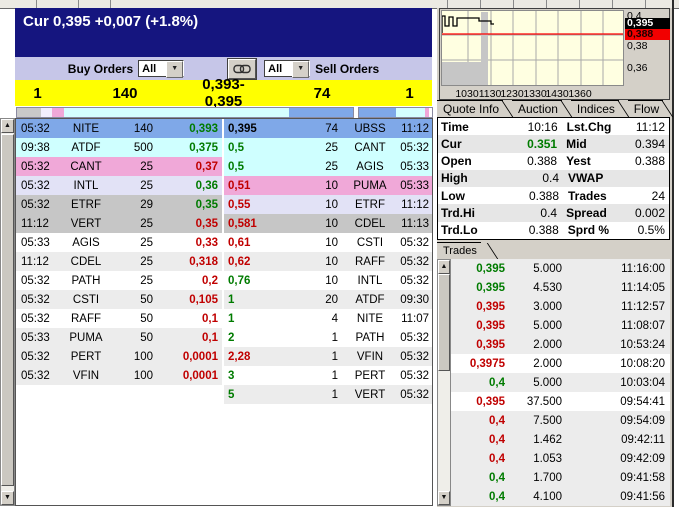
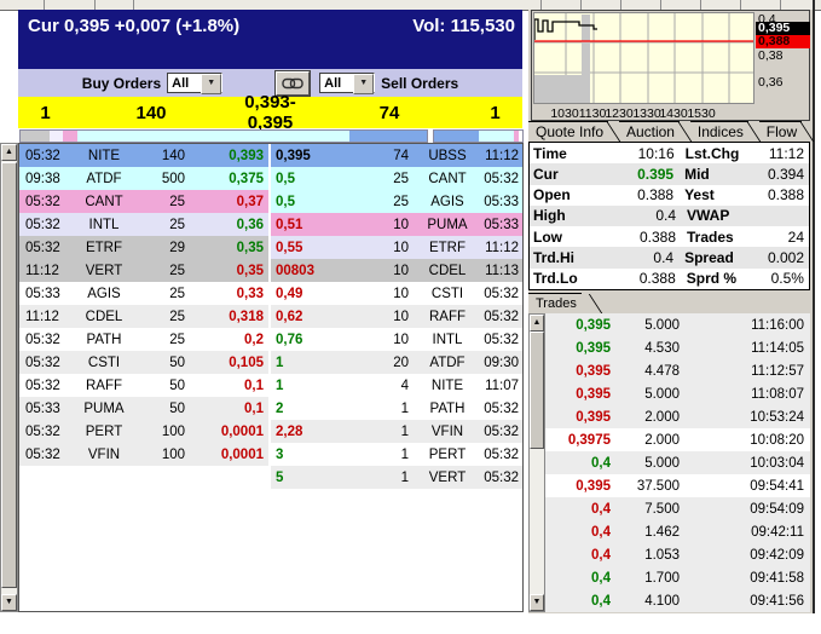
  Cur 0,395 +0,007 (+1.8%)
+ Vol: 115,530
  Buy Orders
  All
  All
  Sell Orders
  1
  140
  0,393-0,395
  74
  1
  05:32
  NITE
  140
  0,393
  09:38
  ATDF
  500
  0,375
  05:32
  CANT
  25
  0,37
  05:32
  INTL
  25
  0,36
  05:32
  ETRF
  29
  0,35
  11:12
  VERT
  25
  0,35
  05:33
  AGIS
  25
  0,33
  11:12
  CDEL
  25
  0,318
  05:32
  PATH
  25
  0,2
  05:32
  CSTI
  50
  0,105
  05:32
  RAFF
  50
  0,1
  05:33
  PUMA
  50
  0,1
  05:32
  PERT
  100
  0,0001
  05:32
  VFIN
  100
  0,0001
  0,395
  74
  UBSS
  11:12
  0,5
  25
  CANT
  05:32
  0,5
  25
  AGIS
  05:33
  0,51
  10
  PUMA
  05:33
  0,55
  10
  ETRF
  11:12
- 0,581
+ 00803
  10
  CDEL
  11:13
- 0,61
+ 0,49
  10
  CSTI
  05:32
  0,62
  10
  RAFF
  05:32
  0,76
  10
  INTL
  05:32
  1
  20
  ATDF
  09:30
  1
  4
  NITE
  11:07
  2
  1
  PATH
  05:32
  2,28
  1
  VFIN
  05:32
  3
  1
  PERT
  05:32
  5
  1
  VERT
  05:32
  0,4
  0,395
  0,388
  0,38
  0,36
  1030
  1130
  1230
  1330
  1430
- 1360
+ 1530
  Quote Info
  Auction
  Indices
  Flow
  Time
  10:16
  Lst.Chg
  11:12
  Cur
- 0.351
+ 0.395
  Mid
  0.394
  Open
  0.388
  Yest
  0.388
  High
  0.4
  VWAP
  Low
  0.388
  Trades
  24
  Trd.Hi
  0.4
  Spread
  0.002
  Trd.Lo
  0.388
  Sprd %
  0.5%
  Trades
  0,395
  5.000
  11:16:00
  0,395
  4.530
  11:14:05
  0,395
- 3.000
+ 4.478
  11:12:57
  0,395
  5.000
  11:08:07
  0,395
  2.000
  10:53:24
  0,3975
  2.000
  10:08:20
  0,4
  5.000
  10:03:04
  0,395
  37.500
  09:54:41
  0,4
  7.500
  09:54:09
  0,4
  1.462
  09:42:11
  0,4
  1.053
  09:42:09
  0,4
  1.700
  09:41:58
  0,4
  4.100
  09:41:56
